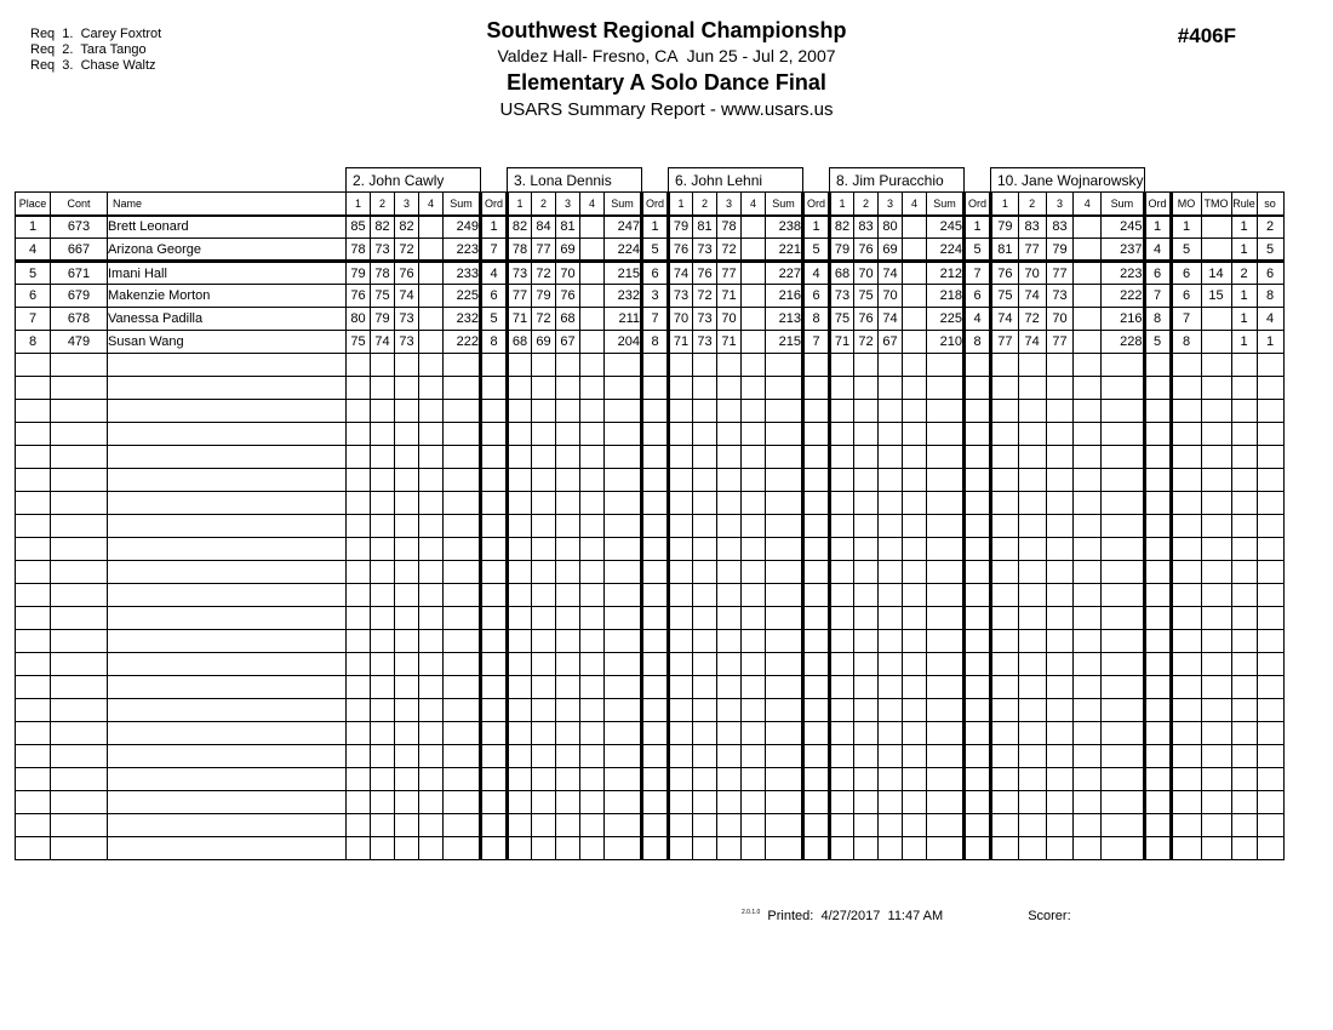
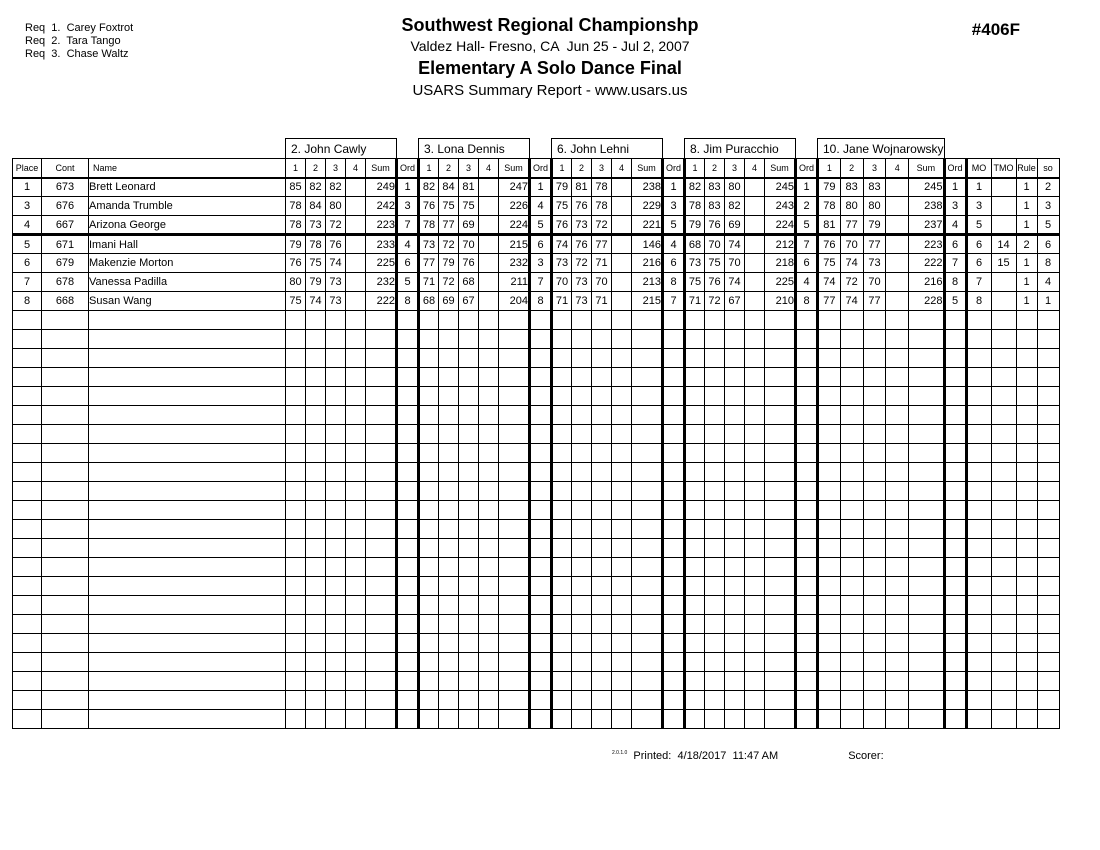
  Req 1. Carey Foxtrot
  Req 2. Tara Tango
  Req 3. Chase Waltz
  Southwest Regional Championshp
  Valdez Hall- Fresno, CA Jun 25 - Jul 2, 2007
  Elementary A Solo Dance Final
  USARS Summary Report - www.usars.us
  #406F
  	2. John Cawly		3. Lona Dennis		6. John Lehni		8. Jim Puracchio		10. Jane Wojnarowsky
  Place	Cont	Name	1	2	3	4	Sum	Ord	1	2	3	4	Sum	Ord	1	2	3	4	Sum	Ord	1	2	3	4	Sum	Ord	1	2	3	4	Sum	Ord	MO	TMO	Rule	so
  1	673	Brett Leonard	85	82	82		249	1	82	84	81		247	1	79	81	78		238	1	82	83	80		245	1	79	83	83		245	1	1		1	2
+ 3	676	Amanda Trumble	78	84	80		242	3	76	75	75		226	4	75	76	78		229	3	78	83	82		243	2	78	80	80		238	3	3		1	3
  4	667	Arizona George	78	73	72		223	7	78	77	69		224	5	76	73	72		221	5	79	76	69		224	5	81	77	79		237	4	5		1	5
- 5	671	Imani Hall	79	78	76		233	4	73	72	70		215	6	74	76	77		227	4	68	70	74		212	7	76	70	77		223	6	6	14	2	6
+ 5	671	Imani Hall	79	78	76		233	4	73	72	70		215	6	74	76	77		146	4	68	70	74		212	7	76	70	77		223	6	6	14	2	6
  6	679	Makenzie Morton	76	75	74		225	6	77	79	76		232	3	73	72	71		216	6	73	75	70		218	6	75	74	73		222	7	6	15	1	8
  7	678	Vanessa Padilla	80	79	73		232	5	71	72	68		211	7	70	73	70		213	8	75	76	74		225	4	74	72	70		216	8	7		1	4
- 8	479	Susan Wang	75	74	73		222	8	68	69	67		204	8	71	73	71		215	7	71	72	67		210	8	77	74	77		228	5	8		1	1
+ 8	668	Susan Wang	75	74	73		222	8	68	69	67		204	8	71	73	71		215	7	71	72	67		210	8	77	74	77		228	5	8		1	1
- Printed: 4/27/2017 11:47 AM Scorer:
+ Printed: 4/18/2017 11:47 AM Scorer:
